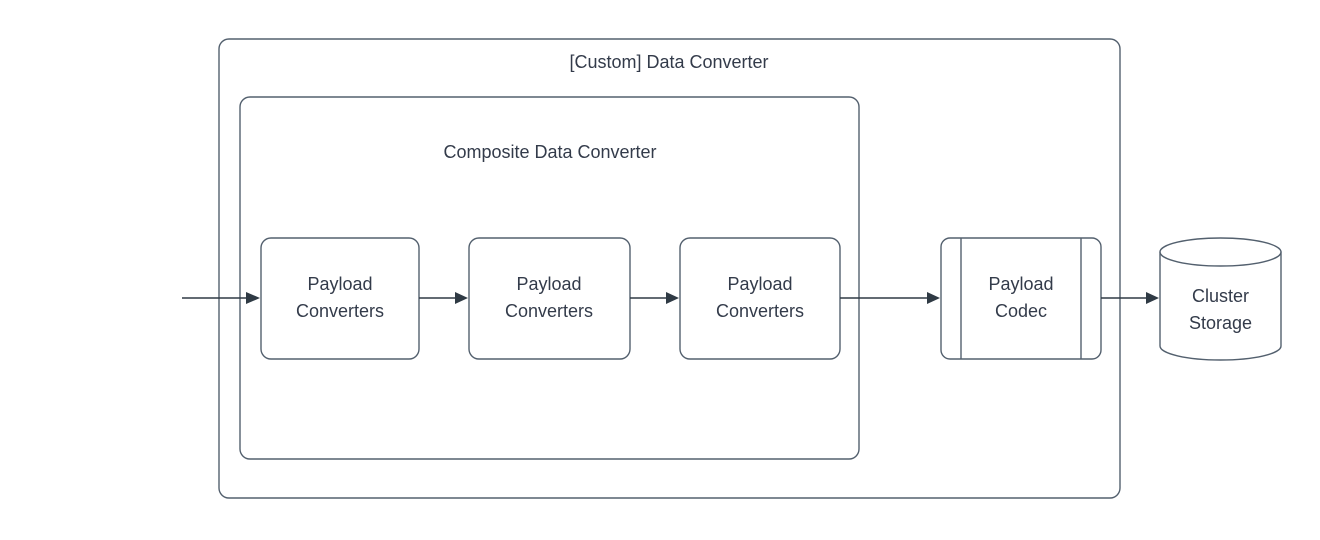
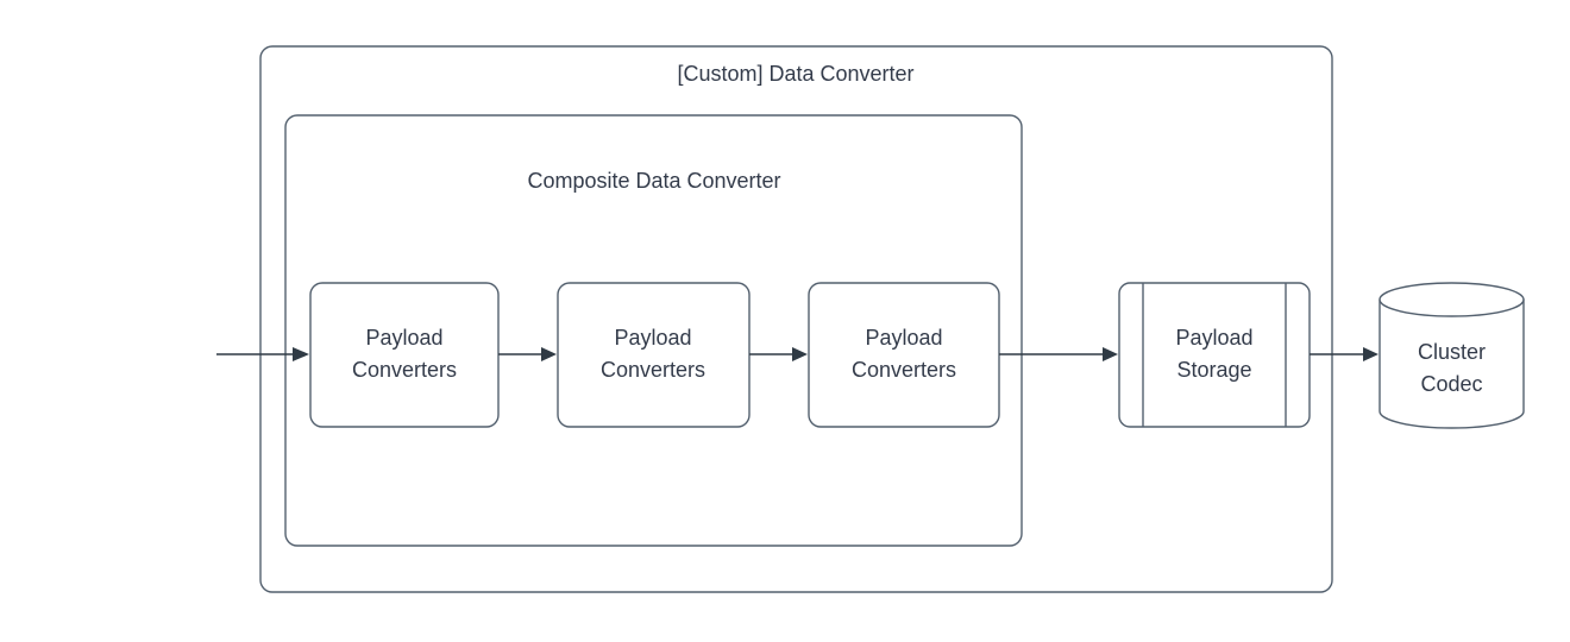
  [Custom] Data Converter
  Composite Data Converter
  Payload
  Converters
  Payload
  Converters
  Payload
  Converters
  Payload
- Codec
+ Storage
  Cluster
- Storage
+ Codec
